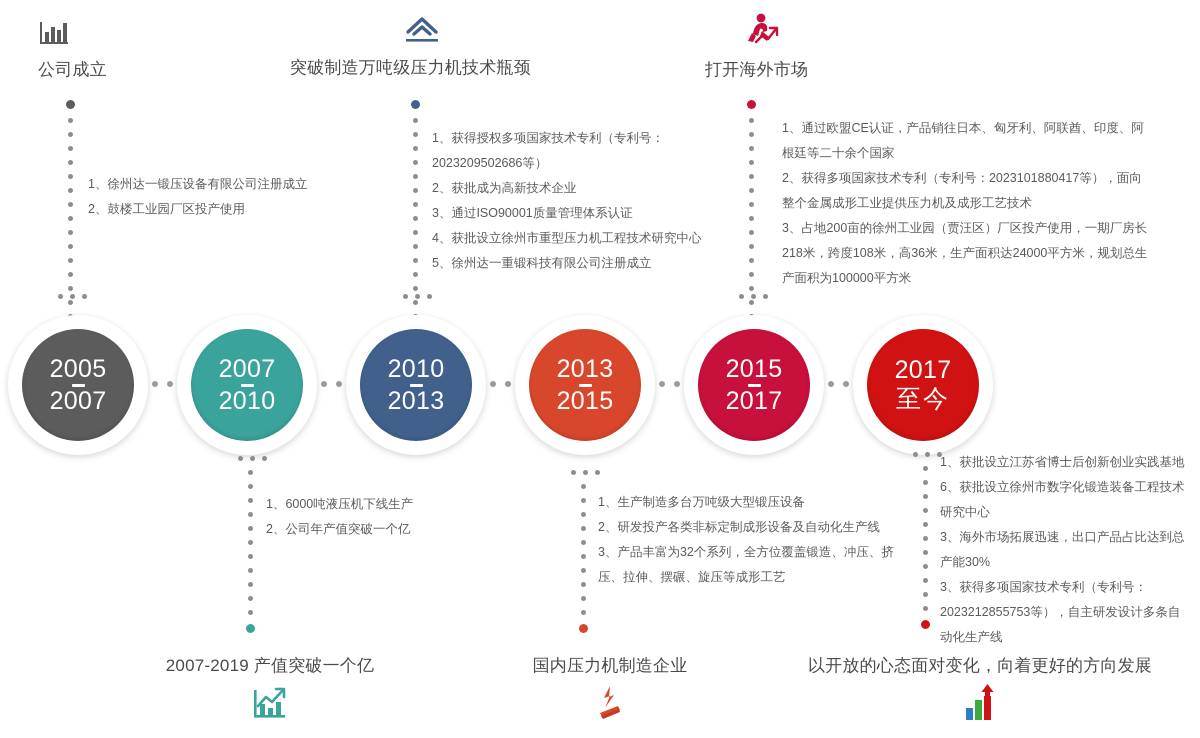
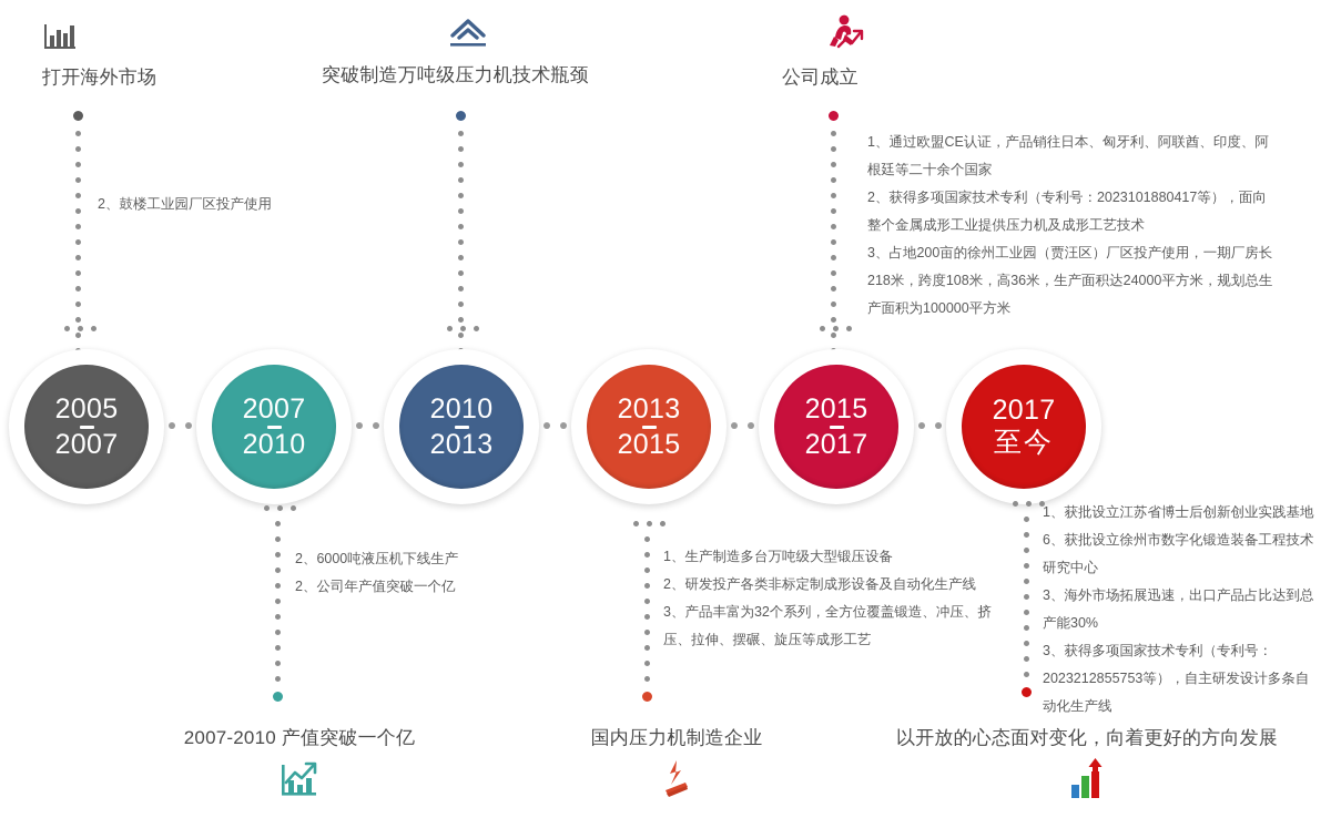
- 公司成立
+ 打开海外市场
- 1、徐州达一锻压设备有限公司注册成立
  2、鼓楼工业园厂区投产使用
  突破制造万吨级压力机技术瓶颈
- 1、获得授权多项国家技术专利（专利号：2023209502686等）
- 2、获批成为高新技术企业
- 3、通过ISO90001质量管理体系认证
- 4、获批设立徐州市重型压力机工程技术研究中心
- 5、徐州达一重锻科技有限公司注册成立
- 打开海外市场
+ 公司成立
  1、通过欧盟CE认证，产品销往日本、匈牙利、阿联酋、印度、阿根廷等二十余个国家
  2、获得多项国家技术专利（专利号：2023101880417等），面向整个金属成形工业提供压力机及成形工艺技术
  3、占地200亩的徐州工业园（贾汪区）厂区投产使用，一期厂房长218米，跨度108米，高36米，生产面积达24000平方米，规划总生产面积为100000平方米
  2005
  2007
  2007
  2010
  2010
  2013
  2013
  2015
  2015
  2017
  2017
  至今
- 1、6000吨液压机下线生产
+ 2、6000吨液压机下线生产
  2、公司年产值突破一个亿
- 2007-2019 产值突破一个亿
+ 2007-2010 产值突破一个亿
  1、生产制造多台万吨级大型锻压设备
  2、研发投产各类非标定制成形设备及自动化生产线
  3、产品丰富为32个系列，全方位覆盖锻造、冲压、挤压、拉伸、摆碾、旋压等成形工艺
  国内压力机制造企业
  1、获批设立江苏省博士后创新创业实践基地
  6、获批设立徐州市数字化锻造装备工程技术研究中心
  3、海外市场拓展迅速，出口产品占比达到总产能30%
  3、获得多项国家技术专利（专利号：2023212855753等），自主研发设计多条自动化生产线
  以开放的心态面对变化，向着更好的方向发展
